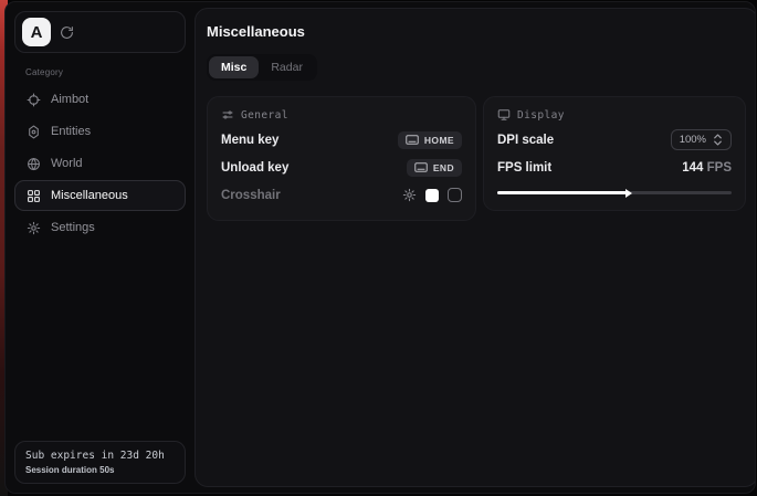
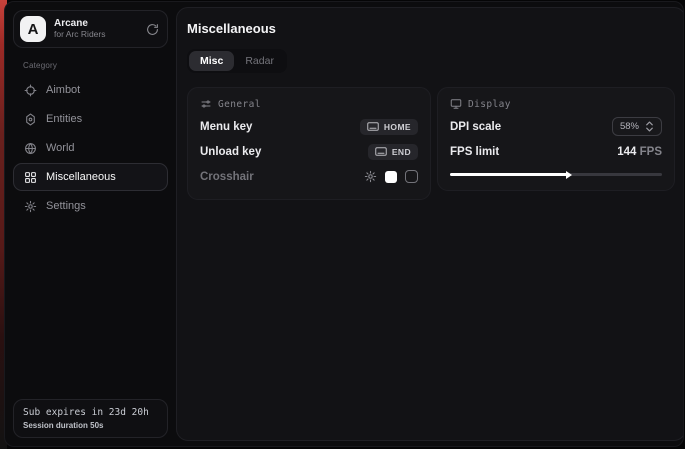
  A
+ Arcane
+ for Arc Riders
  Category
  Aimbot
  Entities
  World
  Miscellaneous
  Settings
  Sub expires in 23d 20h
  Session duration 50s
  Miscellaneous
  Misc
  Radar
  General
  Menu key
  HOME
  Unload key
  END
  Crosshair
  Display
  DPI scale
- 100%
+ 58%
  FPS limit
  144 FPS
